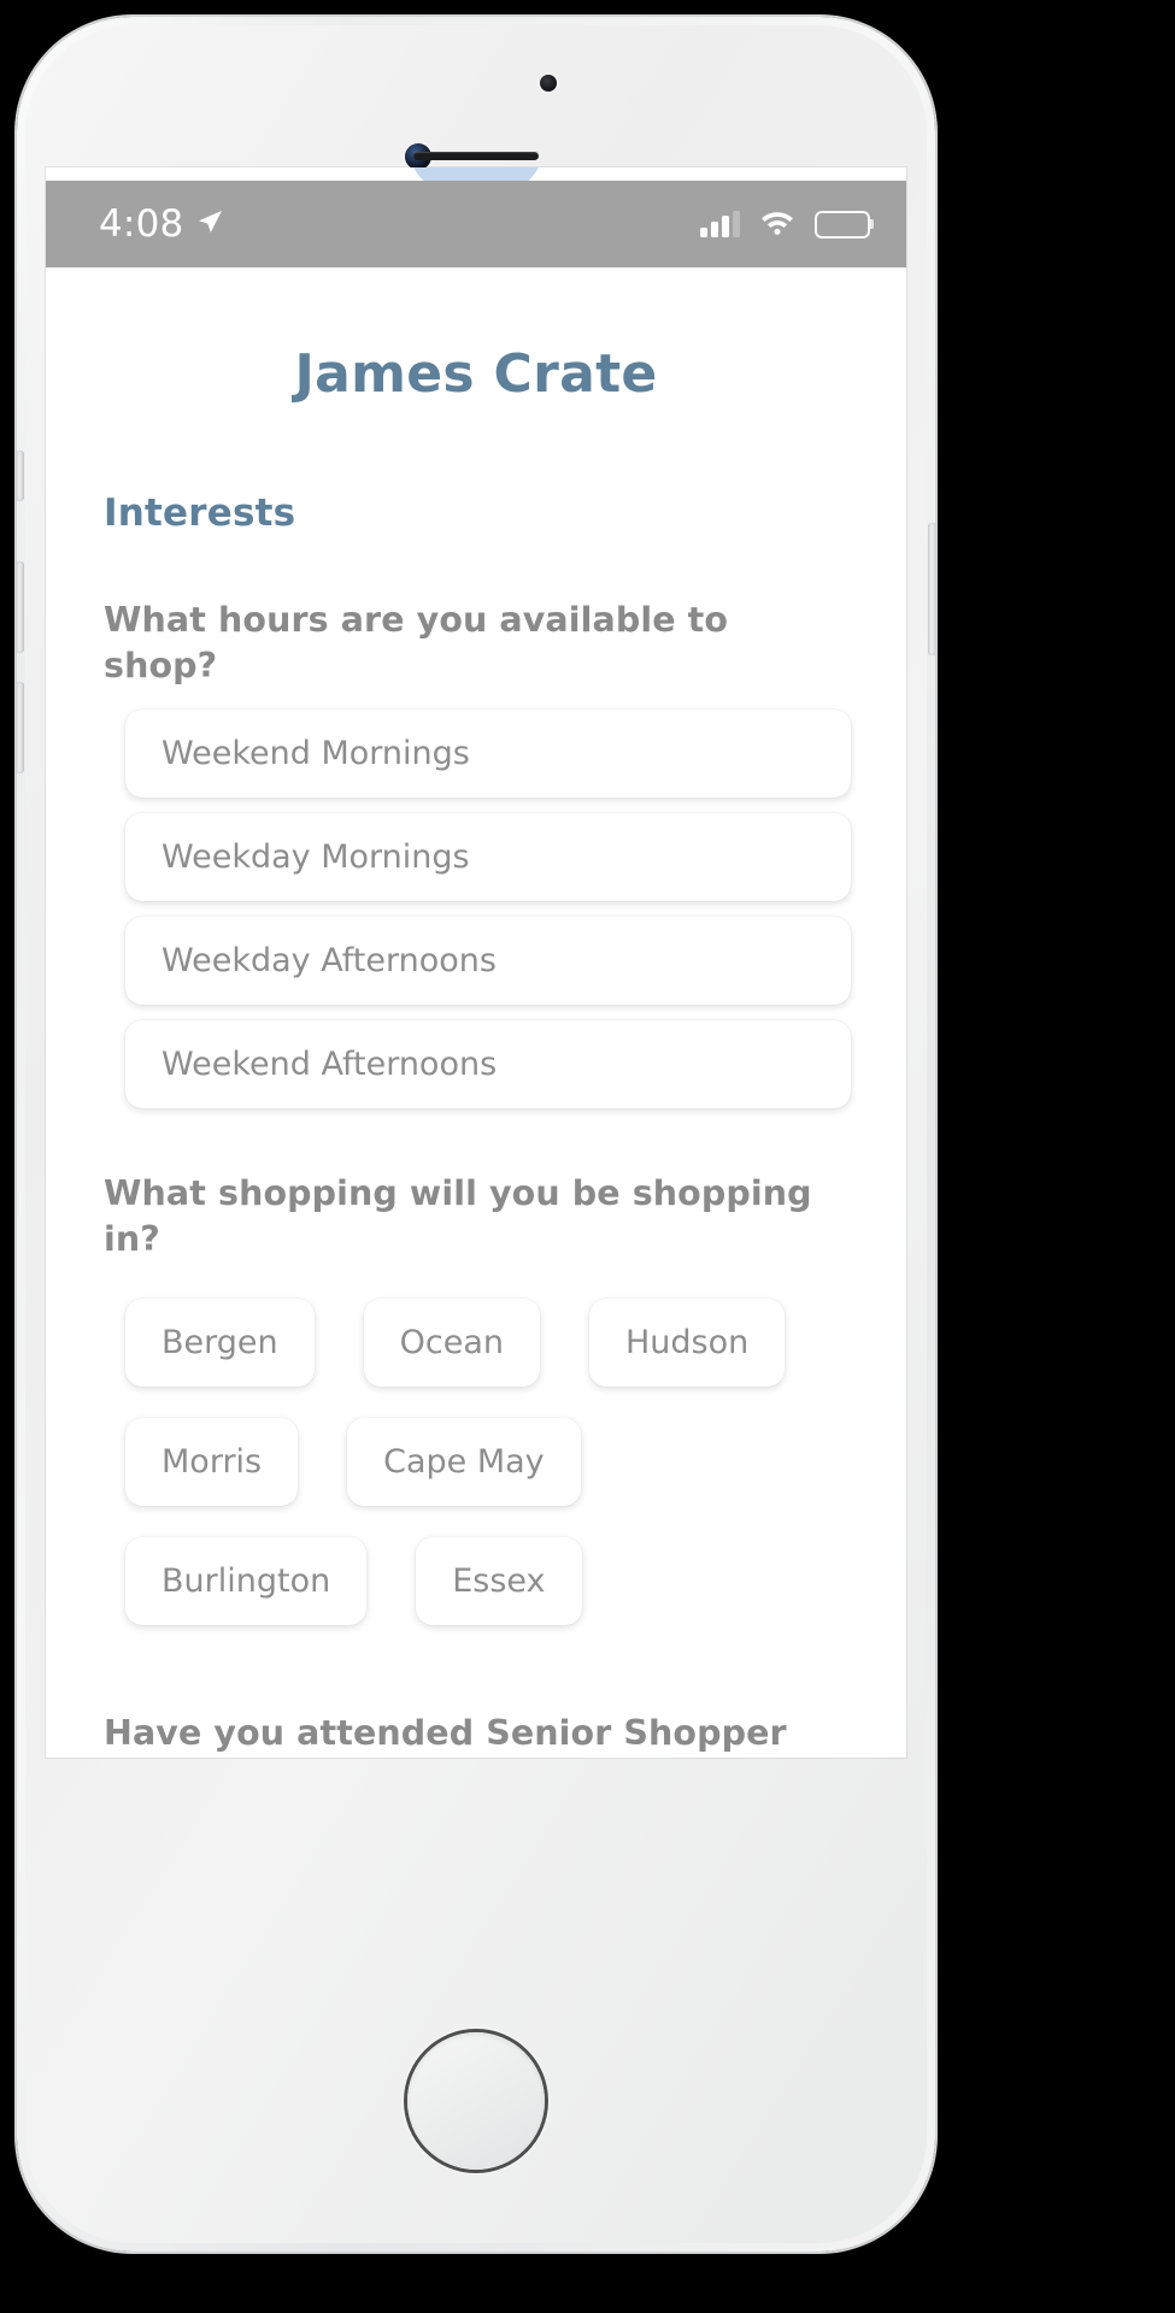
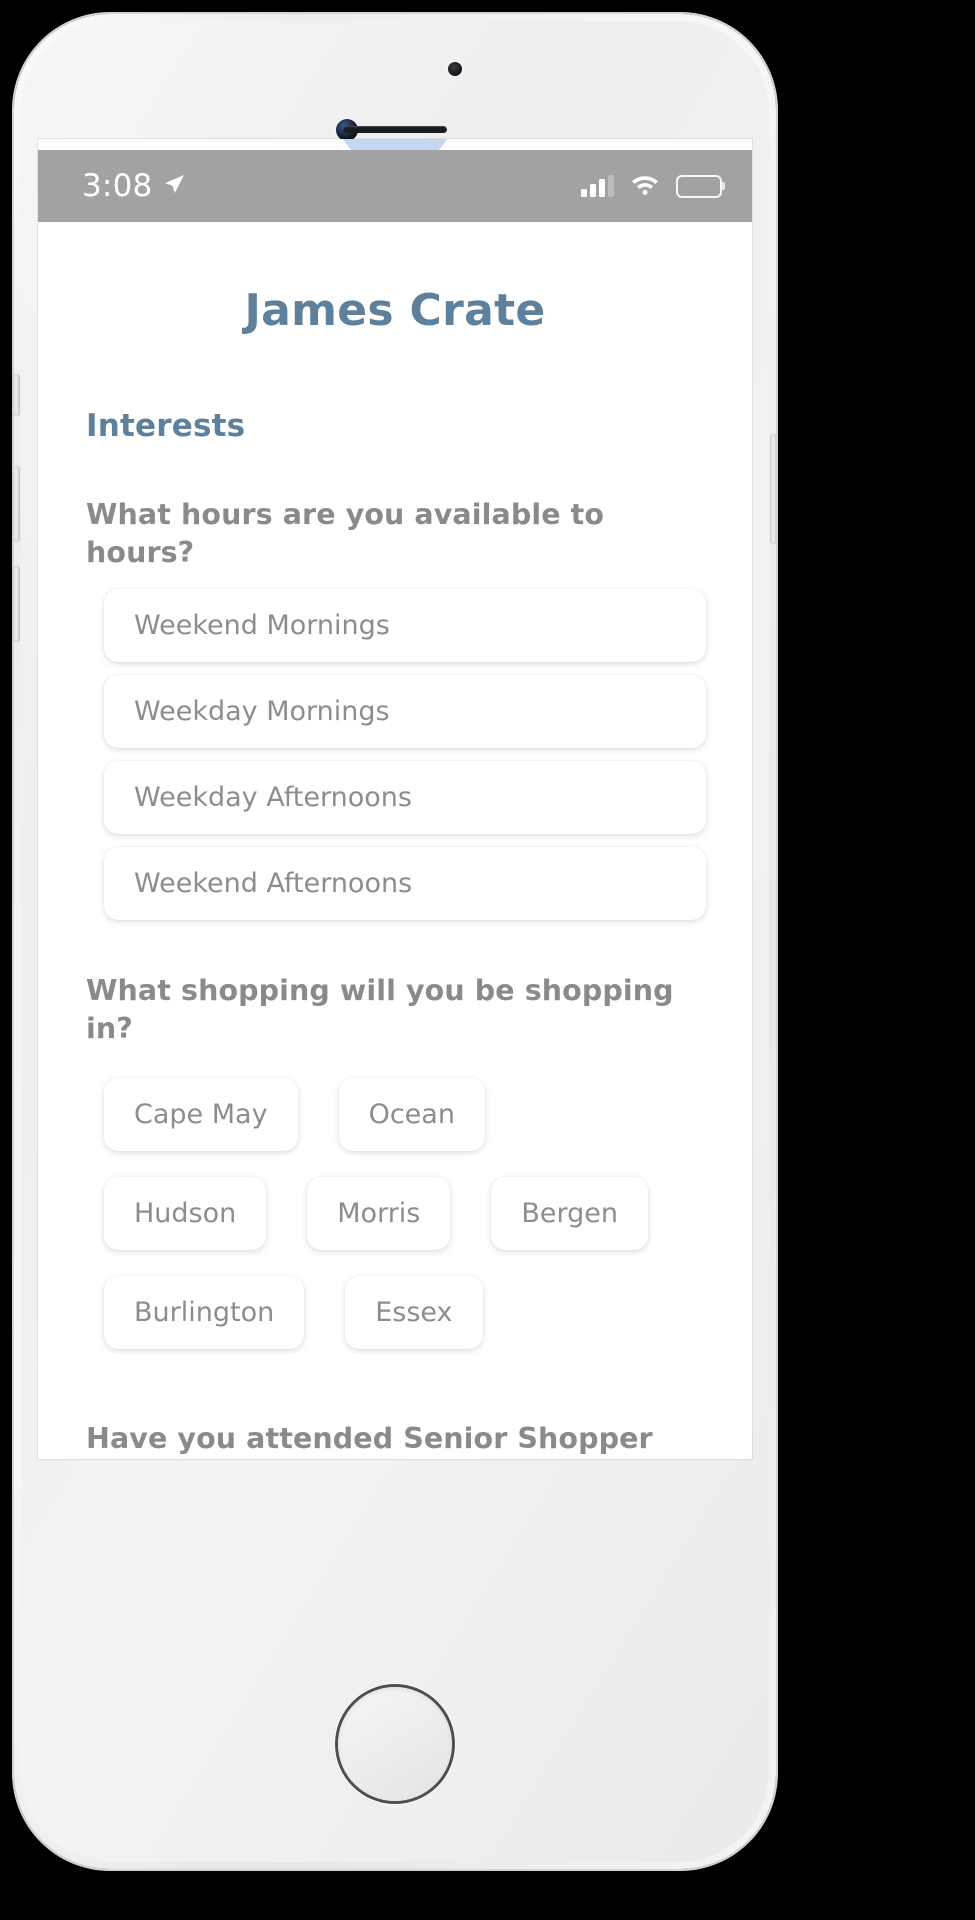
- 4:08
+ 3:08
  James Crate
  Interests
- What hours are you available to shop?
+ What hours are you available to hours?
  Weekend Mornings
  Weekday Mornings
  Weekday Afternoons
  Weekend Afternoons
  What shopping will you be shopping in?
- Bergen
+ Cape May
  Ocean
  Hudson
  Morris
- Cape May
+ Bergen
  Burlington
  Essex
